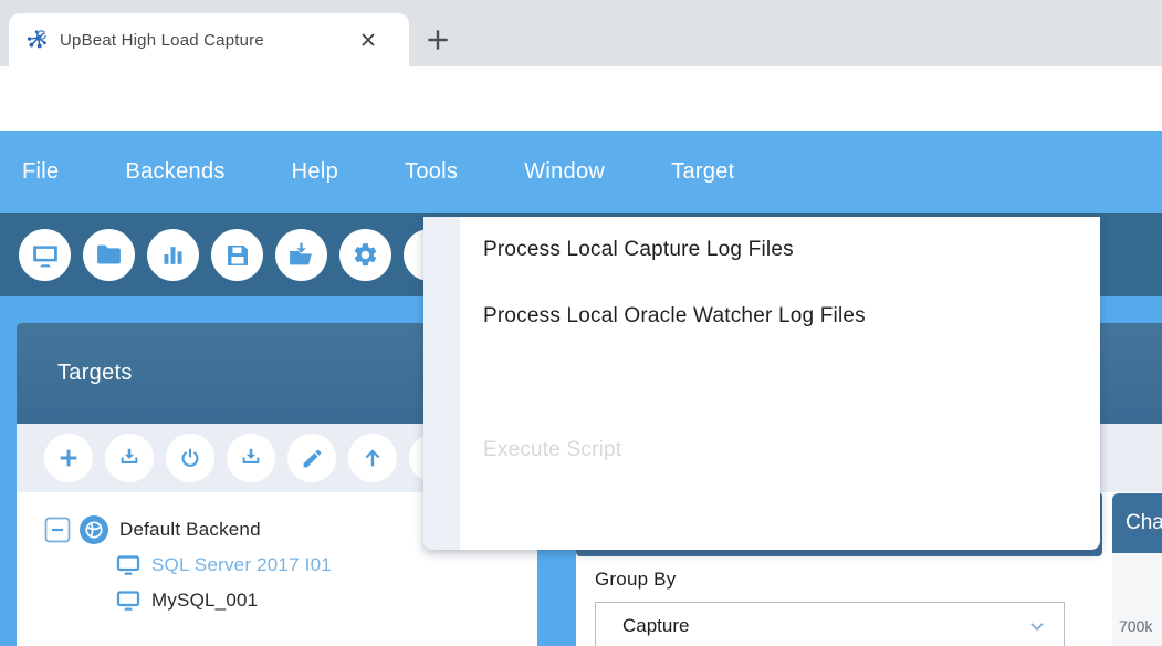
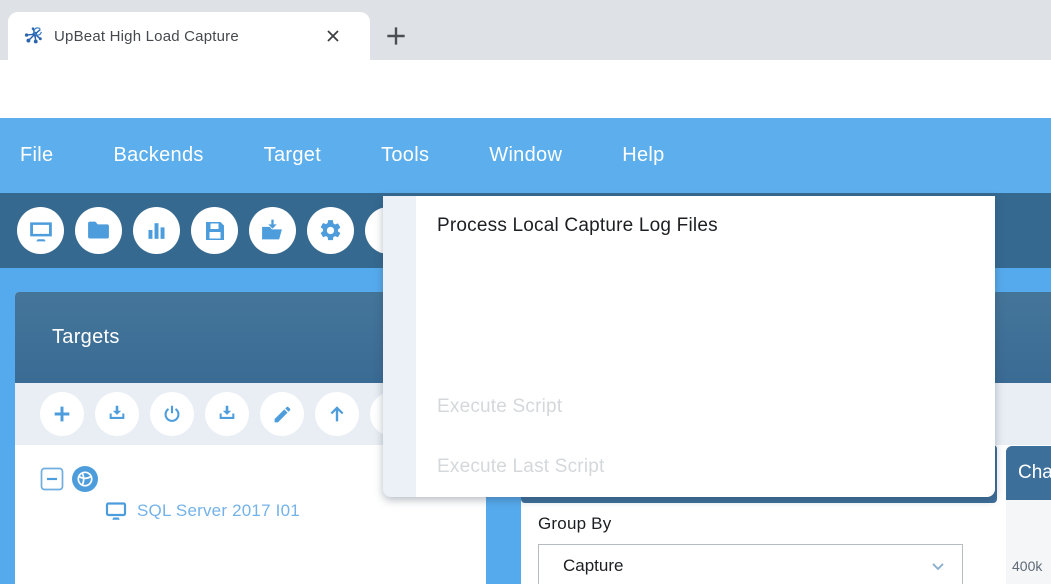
  UpBeat High Load Capture
  File
  Backends
- Help
+ Target
  Tools
  Window
- Target
+ Help
  Targets
- Default Backend
  SQL Server 2017 I01
- MySQL_001
  Group By
  Capture
- 700k
+ 400k
  Process Local Capture Log Files
- Process Local Oracle Watcher Log Files
  Execute Script
+ Execute Last Script
